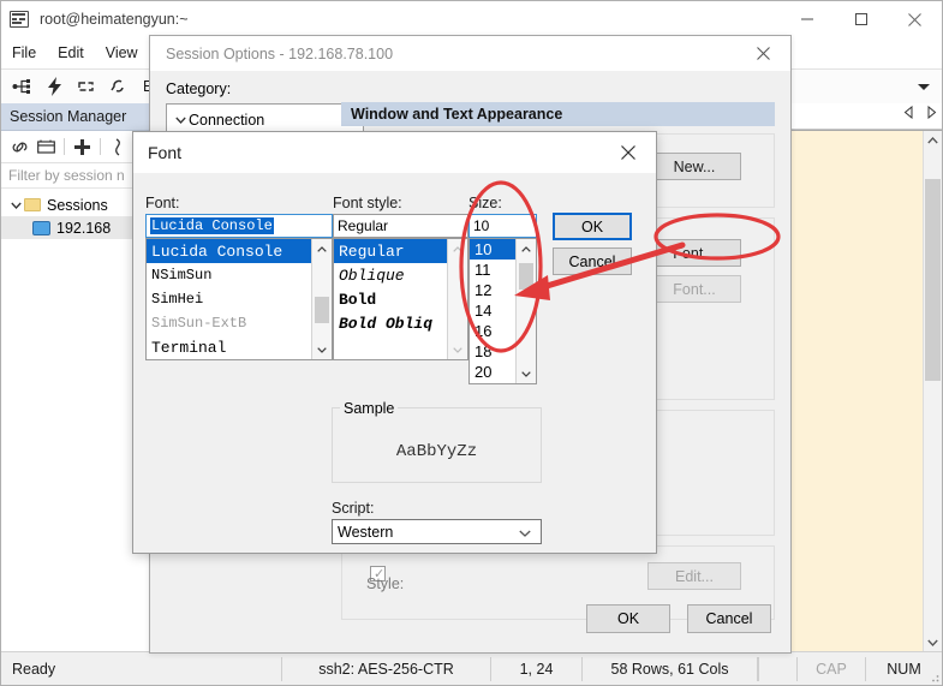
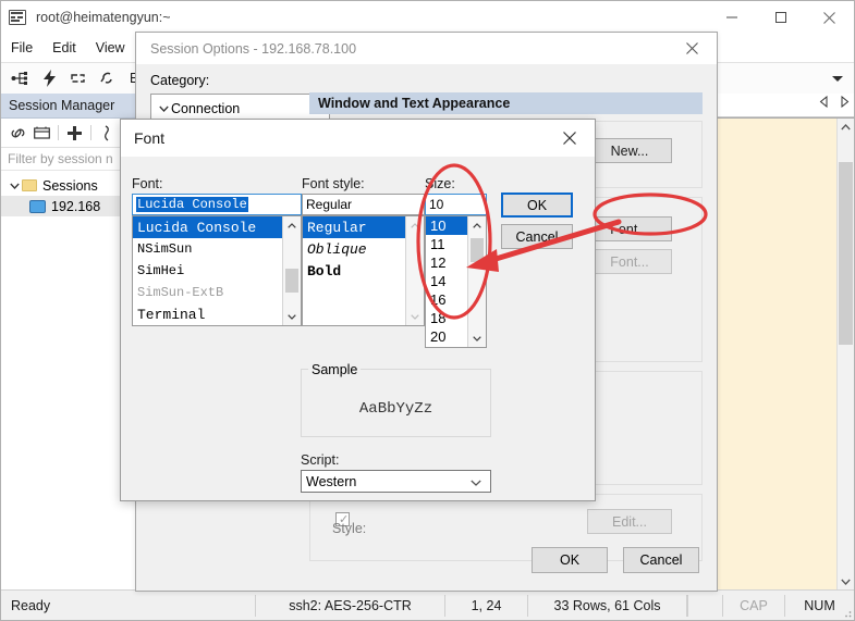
  root@heimatengyun:~
  File
  Edit
  View
  Session Manager
  Filter by session n
  Sessions
  192.168
  Ready
  ssh2: AES-256-CTR
  1, 24
- 58 Rows, 61 Cols
+ 33 Rows, 61 Cols
  CAP
  NUM
  Session Options - 192.168.78.100
  Category:
  Connection
  Window and Text Appearance
  New...
  ont...
  Font...
  Edit...
  ✓
  Style:
  OK
  Cancel
  Font
  Font:
  Lucida Console
  Lucida Console
  NSimSun
  SimHei
  SimSun-ExtB
  Terminal
  Font style:
  Regular
  Regular
  Oblique
  Bold
- Bold Obliq
  ize:
  10
  10
  11
  12
  14
  16
  18
  20
  OK
  Cancel
  Sample
  AaBbYyZz
  Script:
  Western
